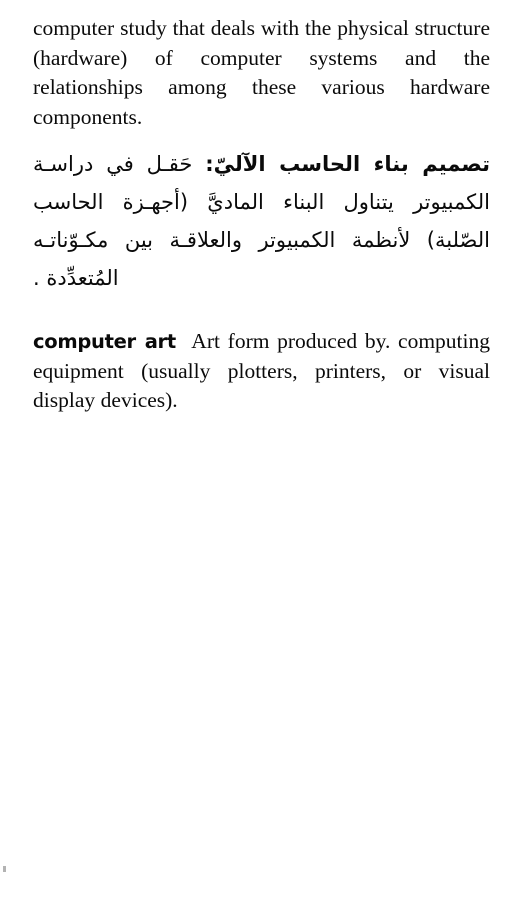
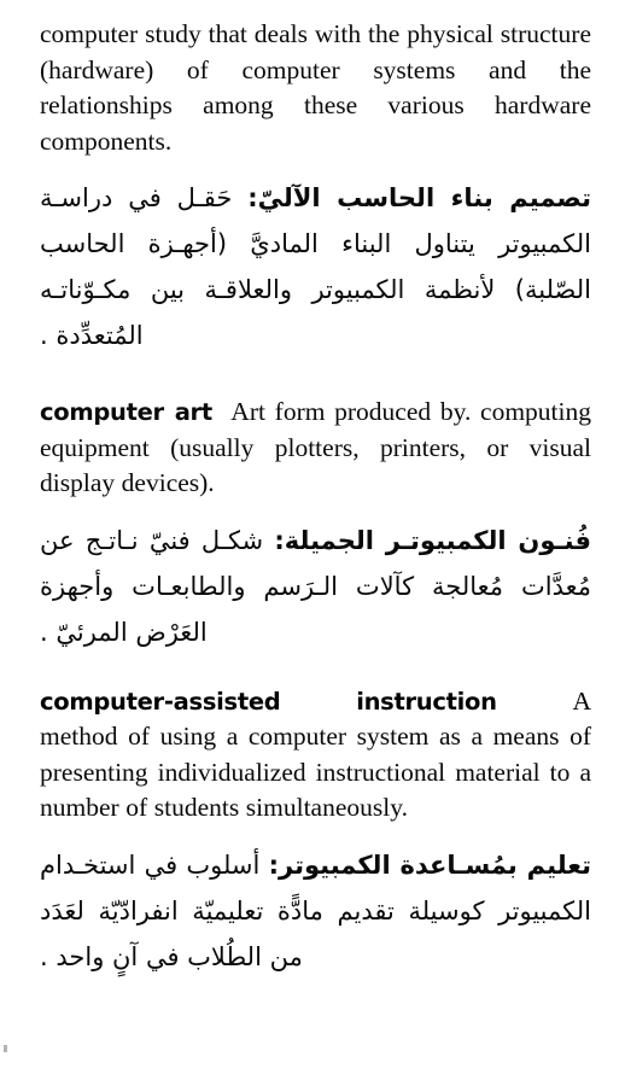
  computer study that deals with the physical structure (hardware) of computer systems and the relationships among these various hardware components.
  تصميم بناء الحاسب الآليّ: حَقـل في دراسـة الكمبيوتر يتناول البناء الماديَّ (أجهـزة الحاسب الصّلبة) لأنظمة الكمبيوتر والعلاقـة بين مكـوّناتـه المُتعدِّدة .
  computer art Art form produced by. computing equipment (usually plotters, printers, or visual display devices).
+ فُنـون الكمبيوتـر الجميلة: شكـل فنيّ نـاتـج عن مُعدَّات مُعالجة كآلات الـرَسم والطابعـات وأجهزة العَرْض المرئيّ .
+ computer-assisted
+ instruction
+ A
+ method of using a computer system as a means of presenting individualized instructional material to a number of students simultaneously.
+ تعليم بمُسـاعدة الكمبيوتر: أسلوب في استخـدام الكمبيوتر كوسيلة تقديم مادًّة تعليميّة انفرادّيّة لعَدَد من الطُلاب في آنٍ واحد .
